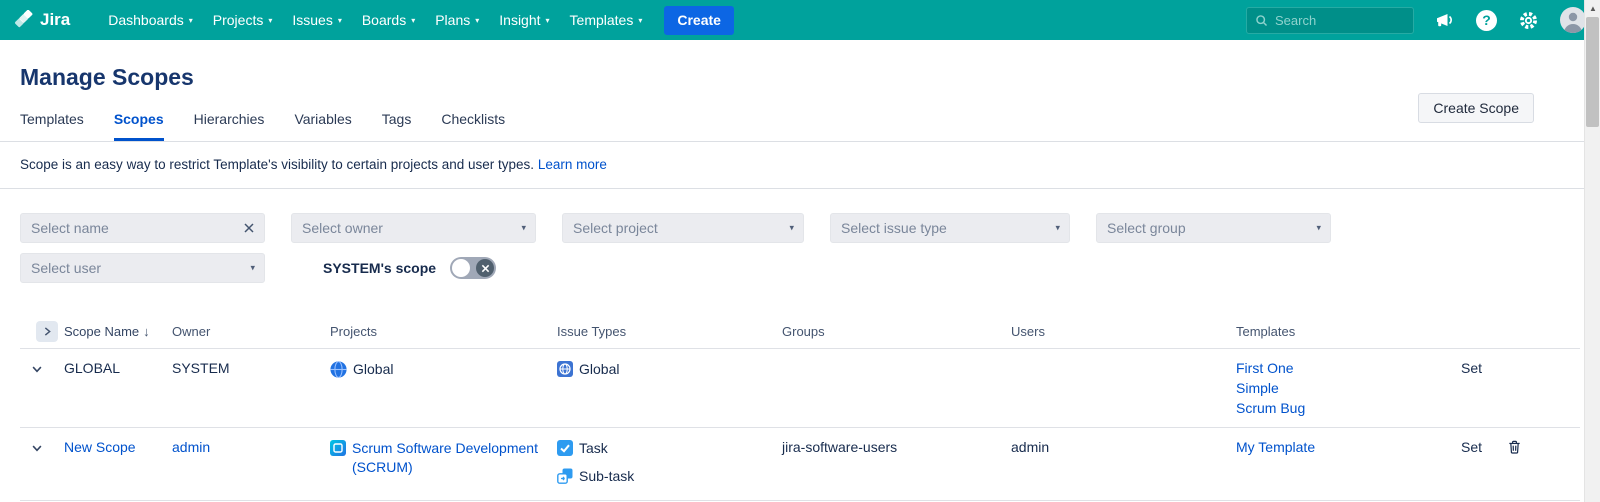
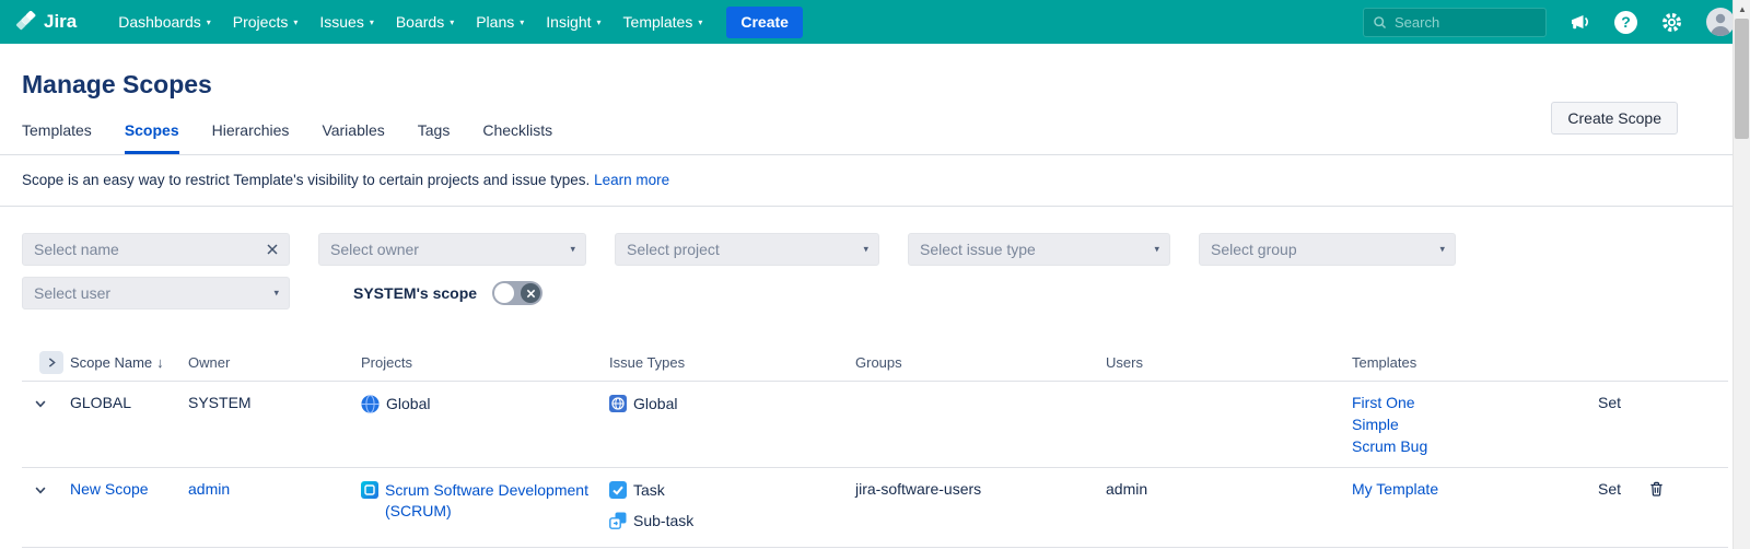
  Jira
  Dashboards
  ▾
  Projects
  ▾
  Issues
  ▾
  Boards
  ▾
  Plans
  ▾
  Insight
  ▾
  Templates
  ▾
  Create
  Search
  ?
  Manage Scopes
  Templates
  Scopes
  Hierarchies
  Variables
  Tags
  Checklists
  Create Scope
- Scope is an easy way to restrict Template's visibility to certain projects and user types. Learn more
+ Scope is an easy way to restrict Template's visibility to certain projects and issue types. Learn more
  Select name
  Select owner
  ▾
  Select project
  ▾
  Select issue type
  ▾
  Select group
  ▾
  Select user
  ▾
  SYSTEM's scope
  Scope Name
  ↓
  Owner
  Projects
  Issue Types
  Groups
  Users
  Templates
  GLOBAL
  SYSTEM
  Global
  Global
  First One
  Simple
  Scrum Bug
  Set
  New Scope
  admin
  Scrum Software Development (SCRUM)
  Task
  Sub-task
  jira-software-users
  admin
  My Template
  Set
  ▲
